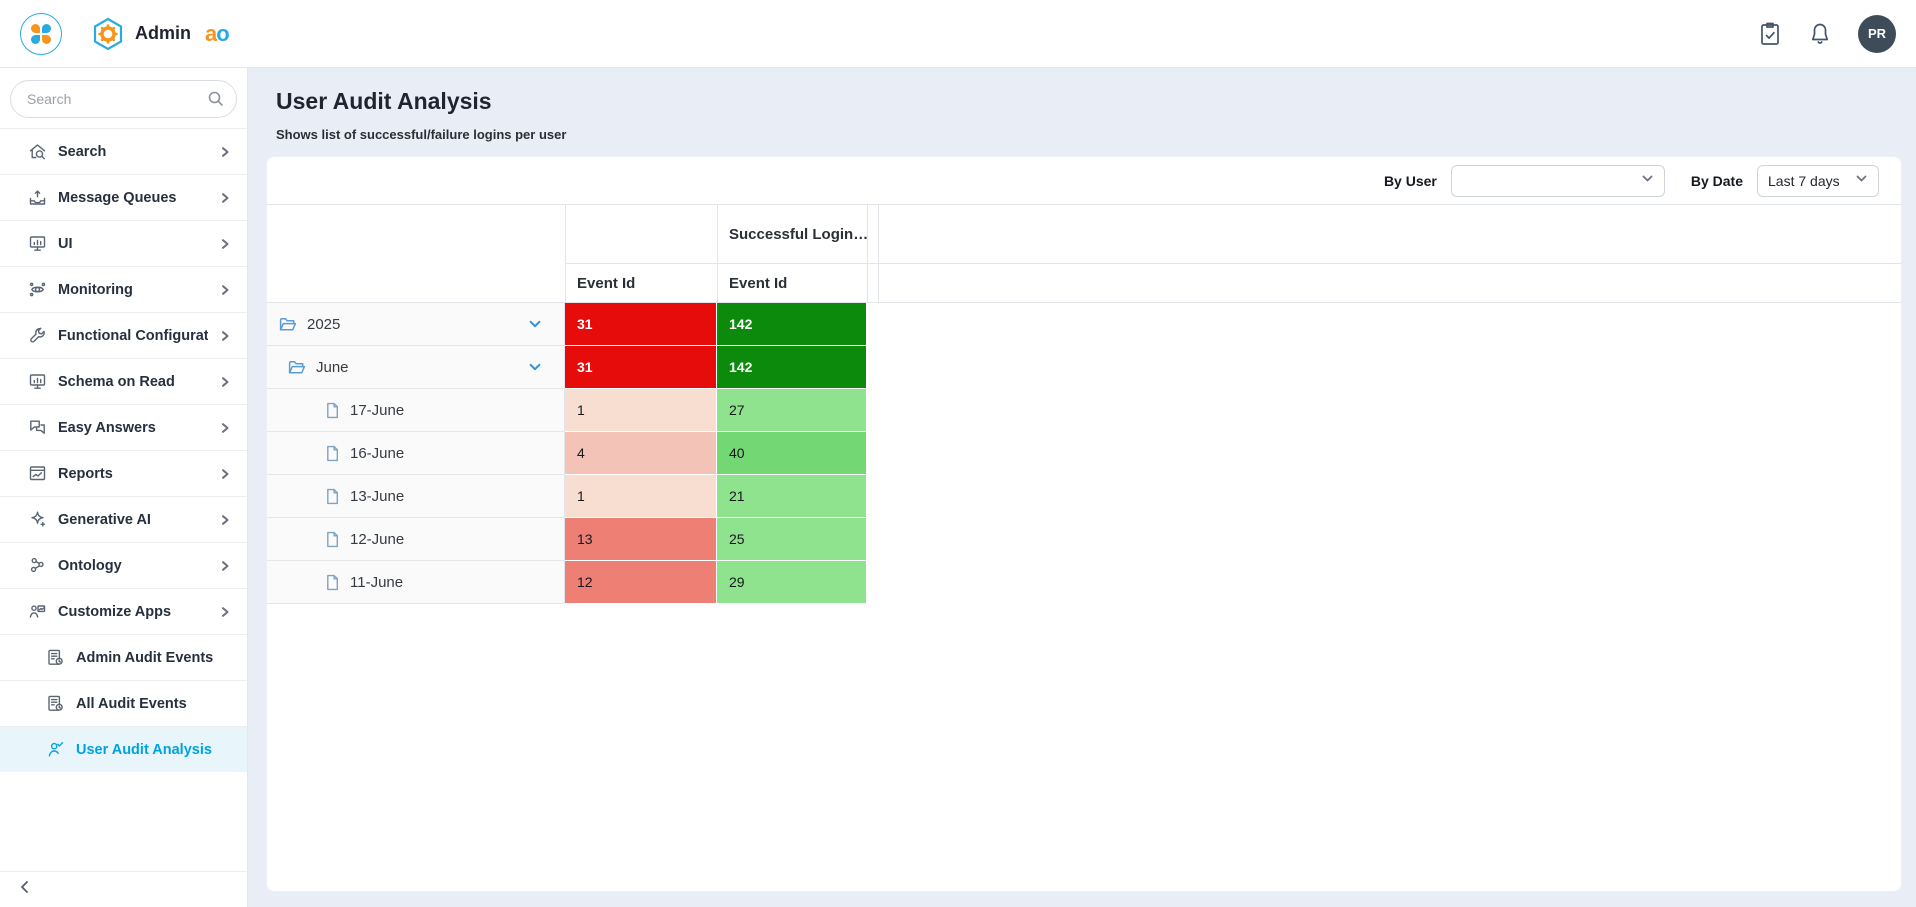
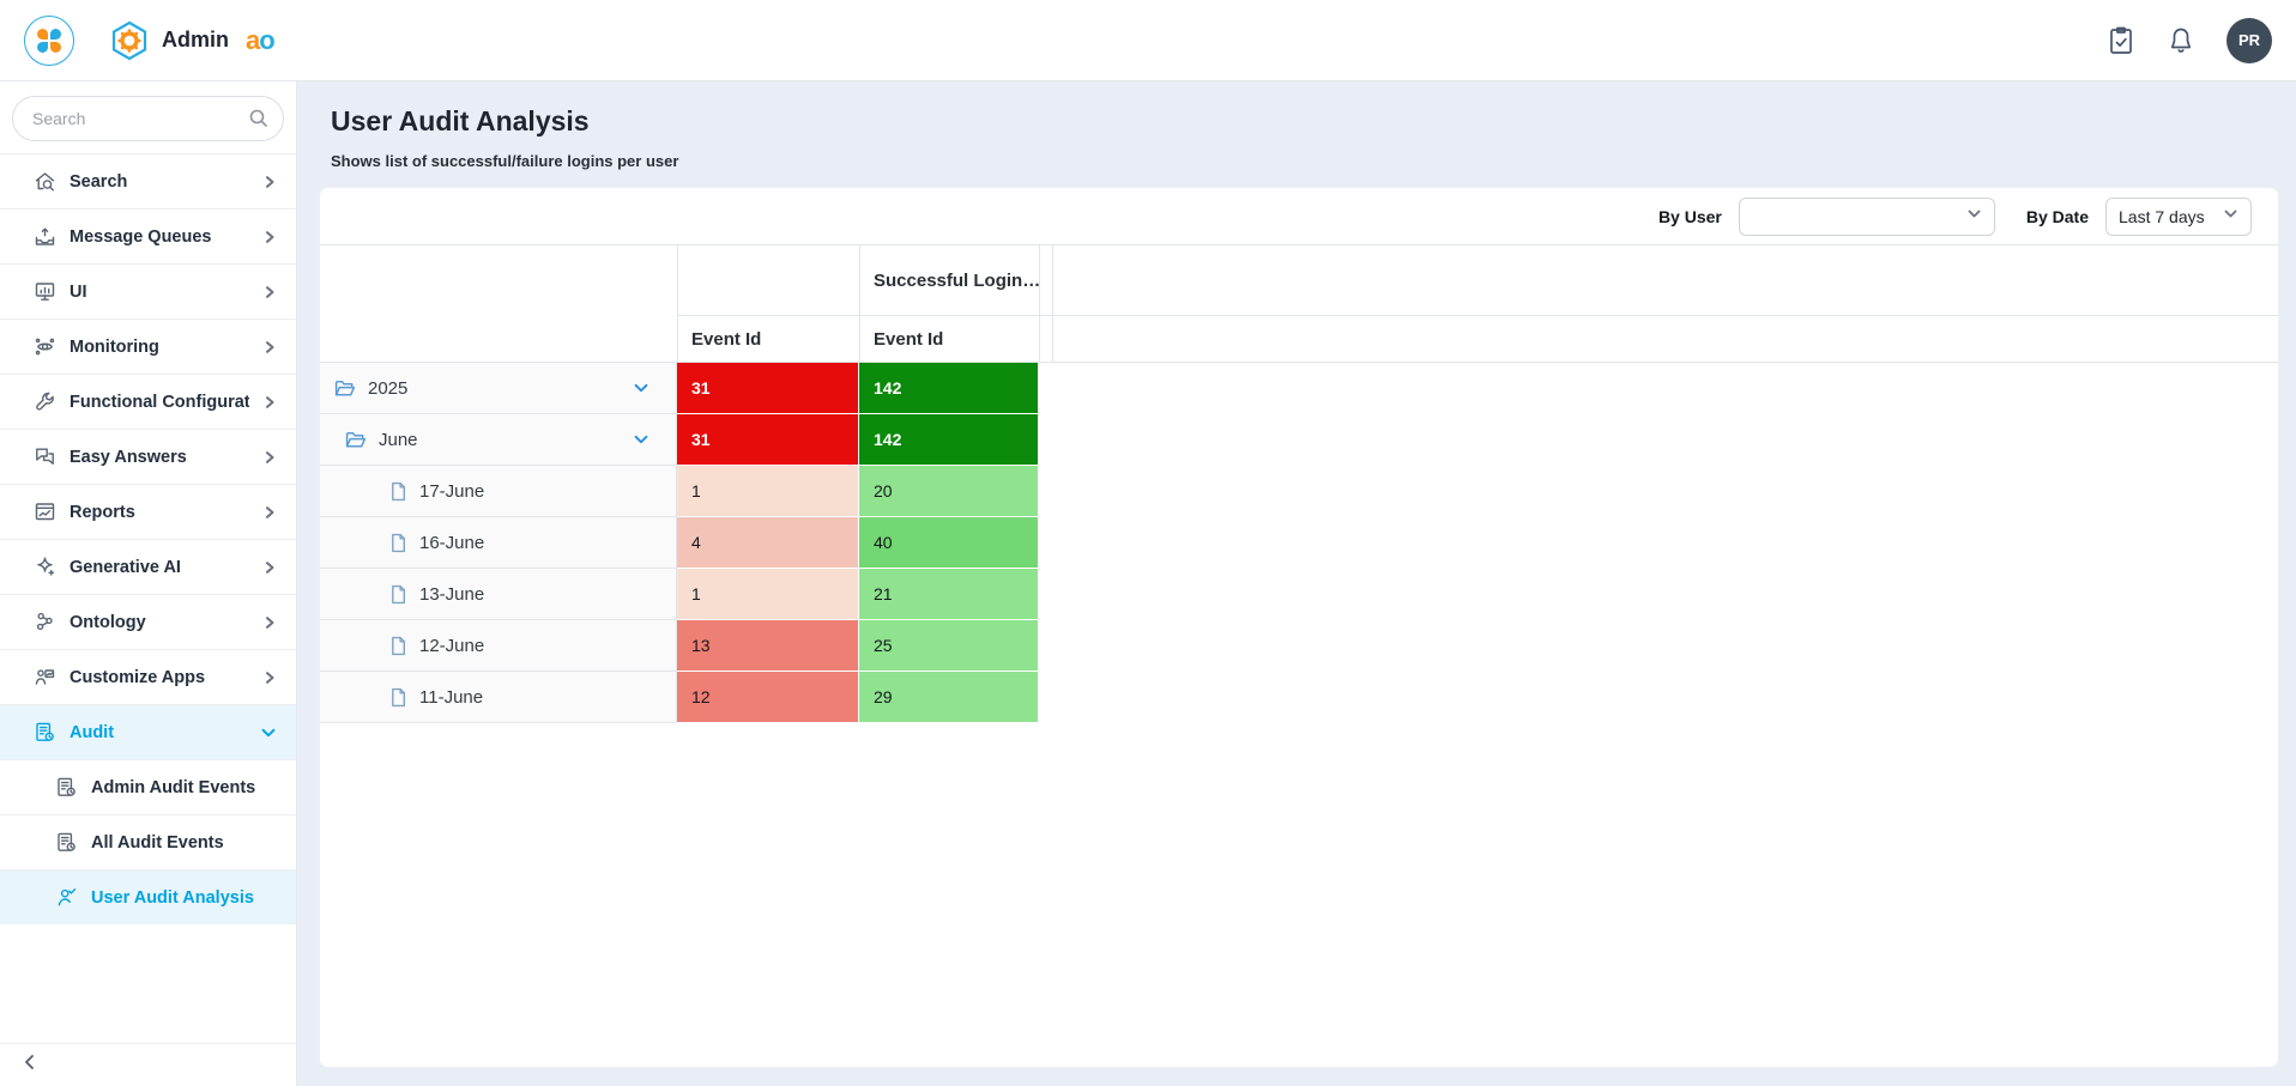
  Admin
  ao
  PR
  Search
  Search
  Message Queues
  UI
  Monitoring
  Functional Configurat
- Schema on Read
  Easy Answers
  Reports
  Generative AI
  Ontology
  Customize Apps
+ Audit
  Admin Audit Events
  All Audit Events
  User Audit Analysis
  User Audit Analysis
  Shows list of successful/failure logins per user
  By User
  By Date
  Last 7 days
  Successful Login…
  Event Id
  Event Id
  2025
  31
  142
  June
  31
  142
  17-June
  1
- 27
+ 20
  16-June
  4
  40
  13-June
  1
  21
  12-June
  13
  25
  11-June
  12
  29
